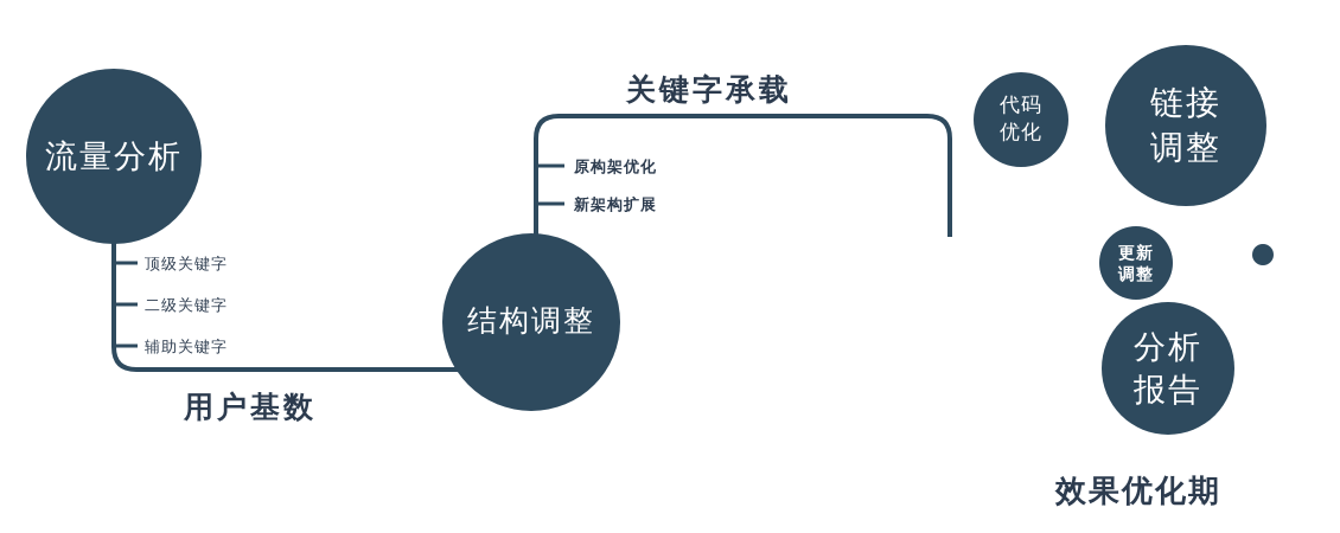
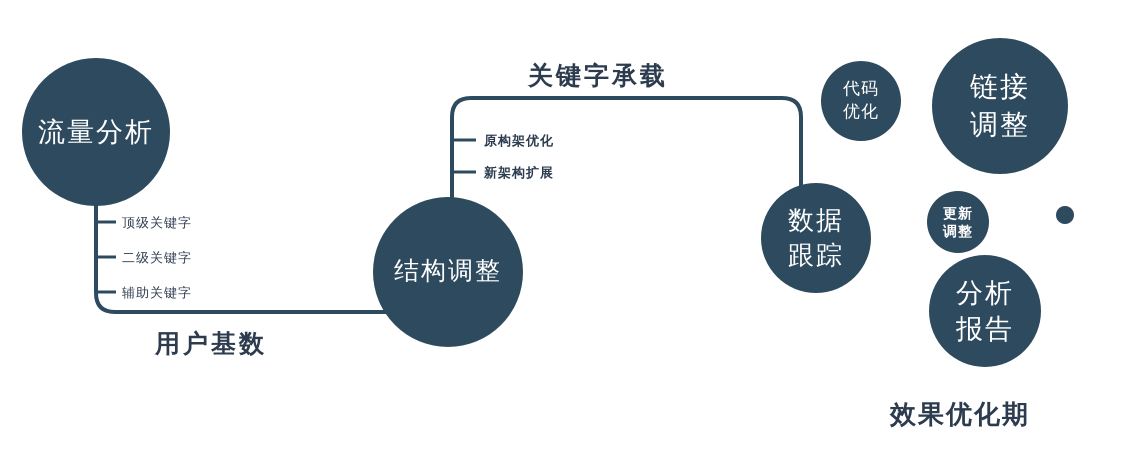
  流量分析
  结构调整
+ 数据
+ 跟踪
  代码
  优化
  链接
  调整
  更新
  调整
  分析
  报告
  用户基数
  关键字承载
  效果优化期
  顶级关键字
  二级关键字
  辅助关键字
  原构架优化
  新架构扩展
